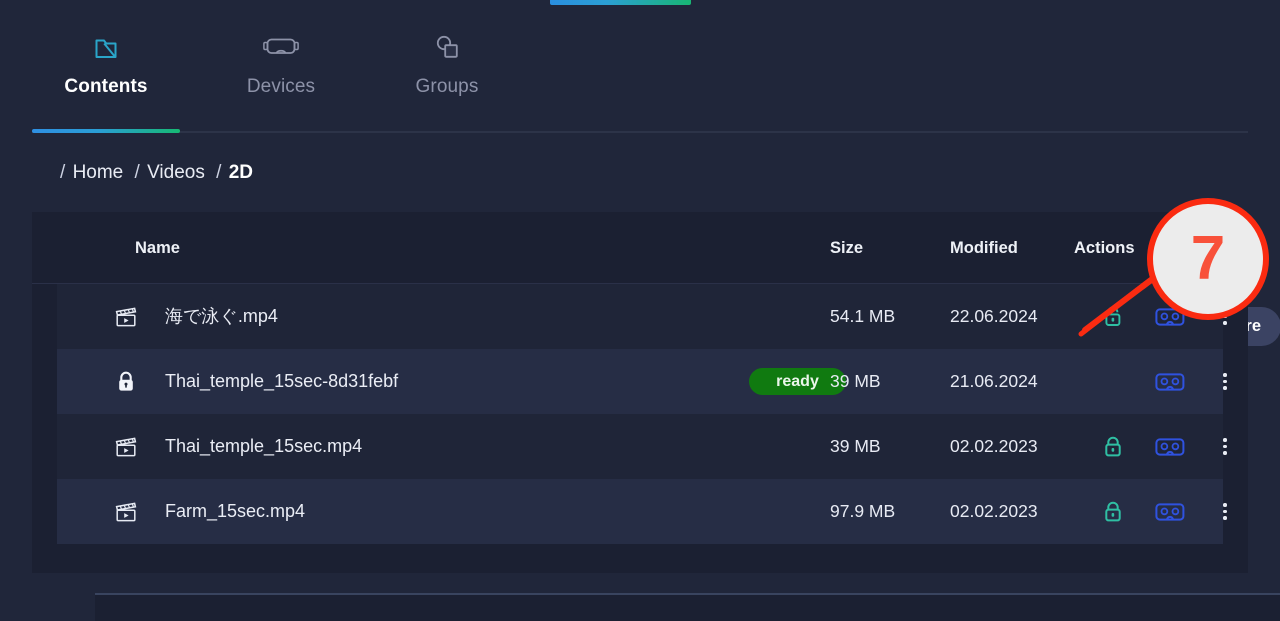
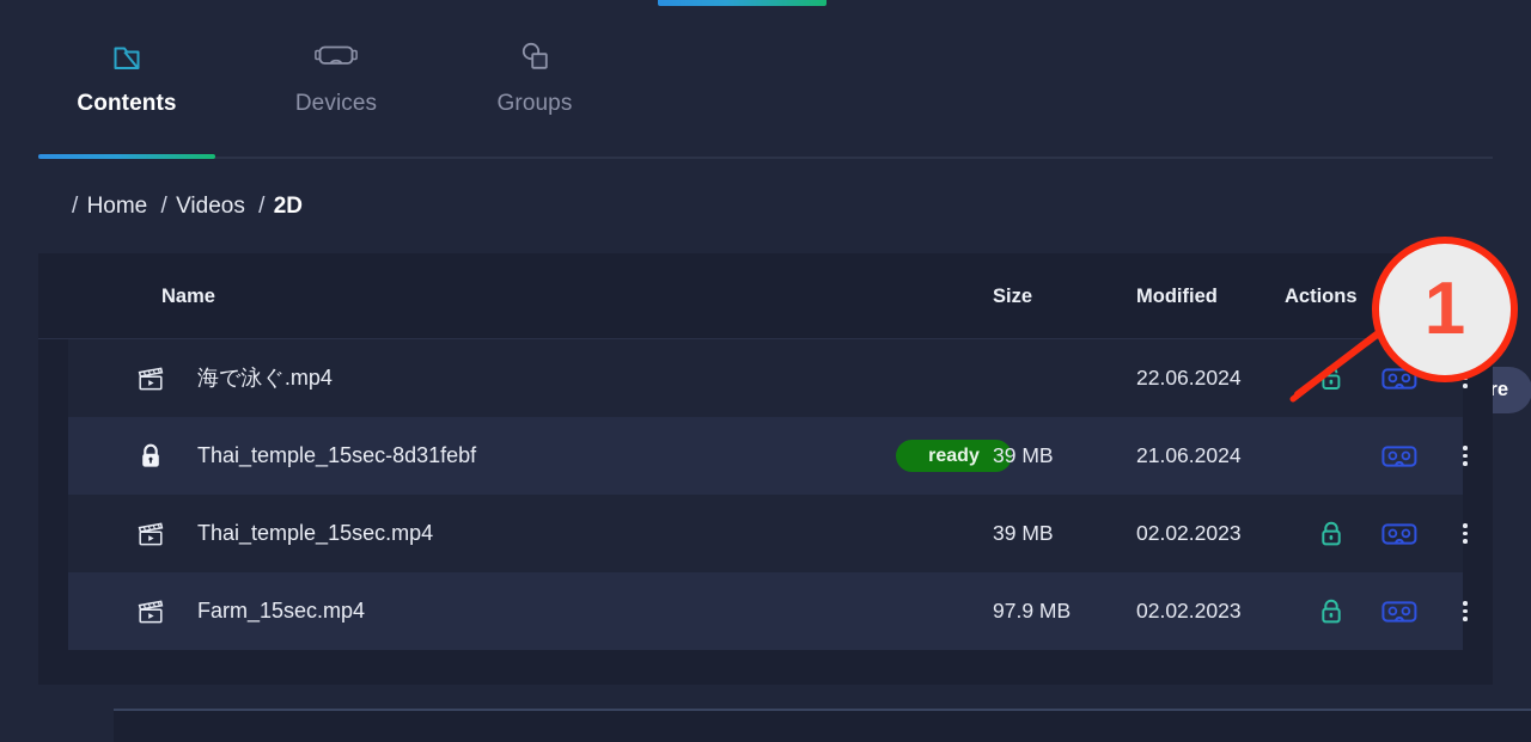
  Contents
  Devices
  Groups
  / Home / Videos / 2D
  Name
  Size
  Modified
  Actions
  海で泳ぐ.mp4
- 54.1 MB
  22.06.2024
  Thai_temple_15sec-8d31febf
  ready
  39 MB
  21.06.2024
  Thai_temple_15sec.mp4
  39 MB
  02.02.2023
  Farm_15sec.mp4
  97.9 MB
  02.02.2023
- 7
+ 1
